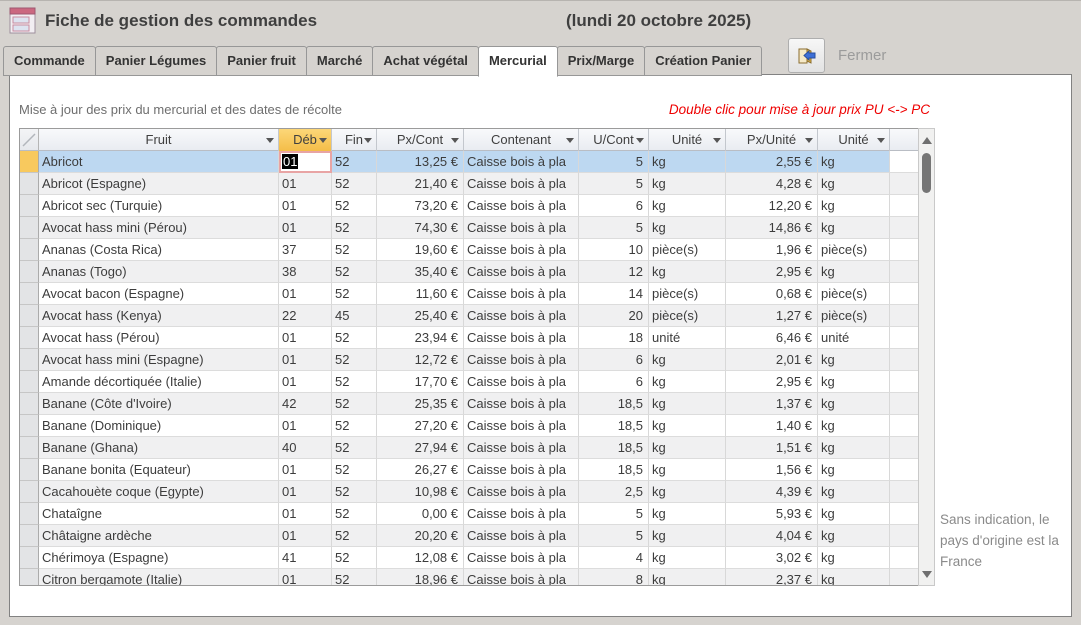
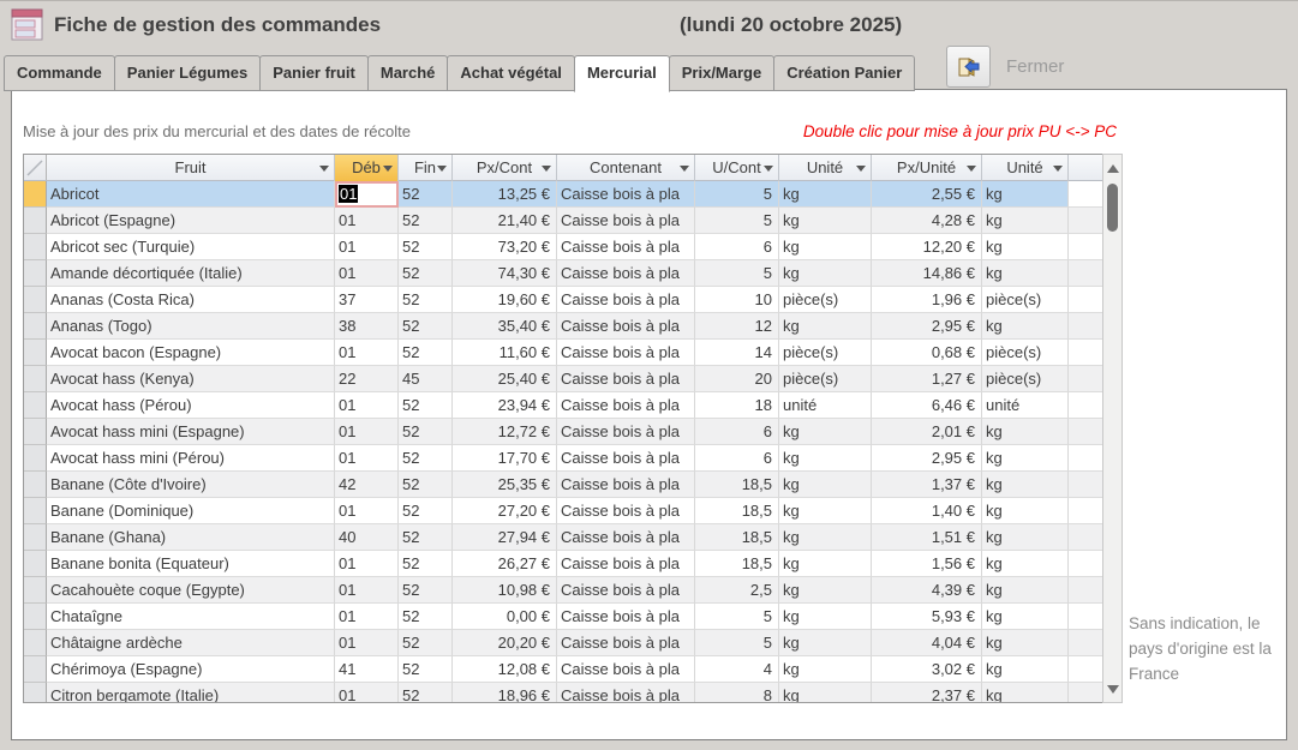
  Fiche de gestion des commandes
  (lundi 20 octobre 2025)
  Commande
  Panier Légumes
  Panier fruit
  Marché
  Achat végétal
  Mercurial
  Prix/Marge
  Création Panier
  Fermer
  Mise à jour des prix du mercurial et des dates de récolte
  Double clic pour mise à jour prix PU <-> PC
  Fruit
  Déb
  Fin
  Px/Cont
  Contenant
  U/Cont
  Unité
  Px/Unité
  Unité
  Abricot
  01
  52
  13,25 €
  Caisse bois à pla
  5
  kg
  2,55 €
  kg
  Abricot (Espagne)
  01
  52
  21,40 €
  Caisse bois à pla
  5
  kg
  4,28 €
  kg
  Abricot sec (Turquie)
  01
  52
  73,20 €
  Caisse bois à pla
  6
  kg
  12,20 €
  kg
- Avocat hass mini (Pérou)
+ Amande décortiquée (Italie)
  01
  52
  74,30 €
  Caisse bois à pla
  5
  kg
  14,86 €
  kg
  Ananas (Costa Rica)
  37
  52
  19,60 €
  Caisse bois à pla
  10
  pièce(s)
  1,96 €
  pièce(s)
  Ananas (Togo)
  38
  52
  35,40 €
  Caisse bois à pla
  12
  kg
  2,95 €
  kg
  Avocat bacon (Espagne)
  01
  52
  11,60 €
  Caisse bois à pla
  14
  pièce(s)
  0,68 €
  pièce(s)
  Avocat hass (Kenya)
  22
  45
  25,40 €
  Caisse bois à pla
  20
  pièce(s)
  1,27 €
  pièce(s)
  Avocat hass (Pérou)
  01
  52
  23,94 €
  Caisse bois à pla
  18
  unité
  6,46 €
  unité
  Avocat hass mini (Espagne)
  01
  52
  12,72 €
  Caisse bois à pla
  6
  kg
  2,01 €
  kg
- Amande décortiquée (Italie)
+ Avocat hass mini (Pérou)
  01
  52
  17,70 €
  Caisse bois à pla
  6
  kg
  2,95 €
  kg
  Banane (Côte d'Ivoire)
  42
  52
  25,35 €
  Caisse bois à pla
  18,5
  kg
  1,37 €
  kg
  Banane (Dominique)
  01
  52
  27,20 €
  Caisse bois à pla
  18,5
  kg
  1,40 €
  kg
  Banane (Ghana)
  40
  52
  27,94 €
  Caisse bois à pla
  18,5
  kg
  1,51 €
  kg
  Banane bonita (Equateur)
  01
  52
  26,27 €
  Caisse bois à pla
  18,5
  kg
  1,56 €
  kg
  Cacahouète coque (Egypte)
  01
  52
  10,98 €
  Caisse bois à pla
  2,5
  kg
  4,39 €
  kg
  Chataîgne
  01
  52
  0,00 €
  Caisse bois à pla
  5
  kg
  5,93 €
  kg
  Châtaigne ardèche
  01
  52
  20,20 €
  Caisse bois à pla
  5
  kg
  4,04 €
  kg
  Chérimoya (Espagne)
  41
  52
  12,08 €
  Caisse bois à pla
  4
  kg
  3,02 €
  kg
  Citron bergamote (Italie)
  01
  52
  18,96 €
  Caisse bois à pla
  8
  kg
  2,37 €
  kg
  Sans indication, le pays d'origine est la France
